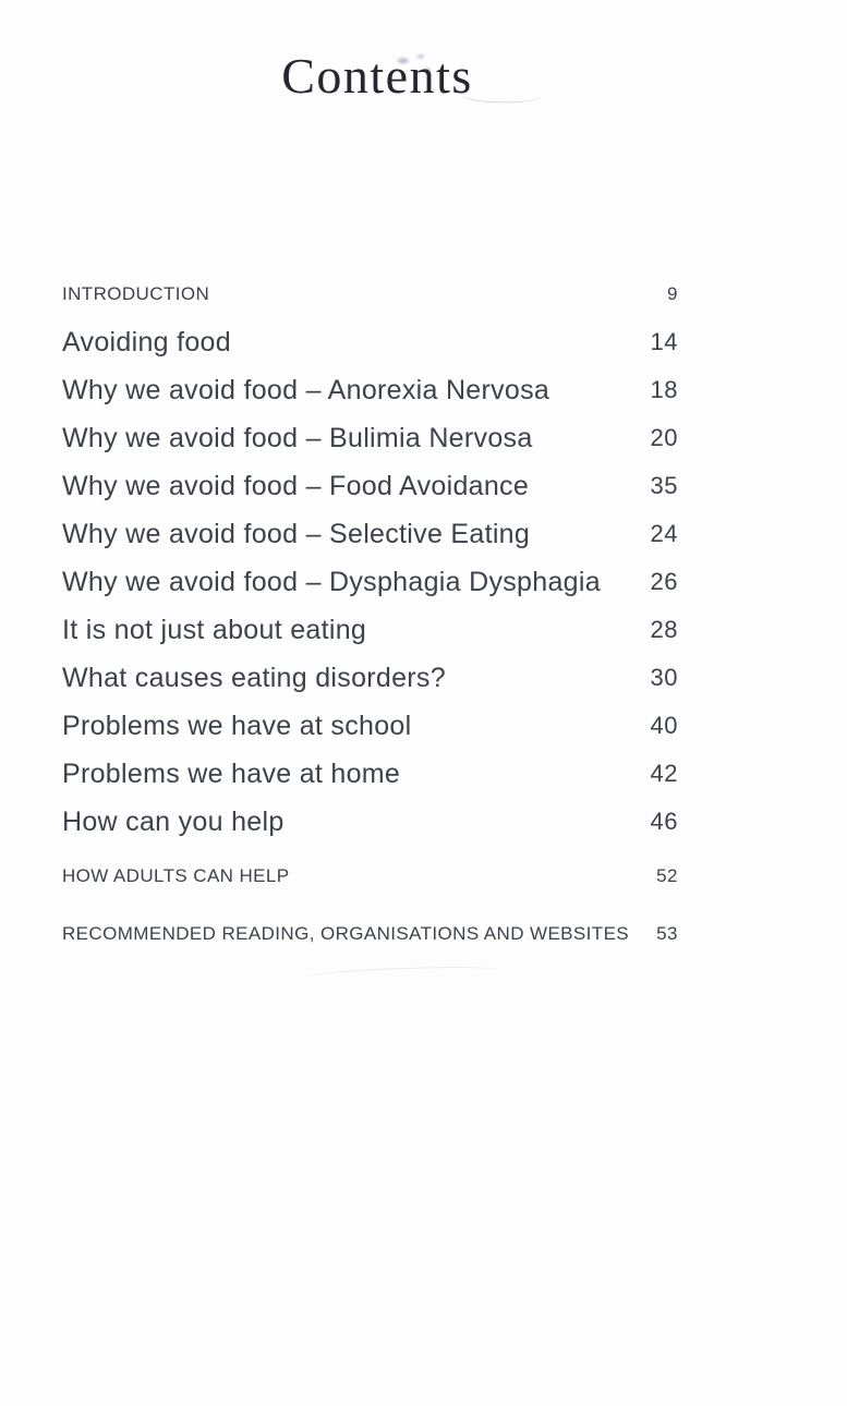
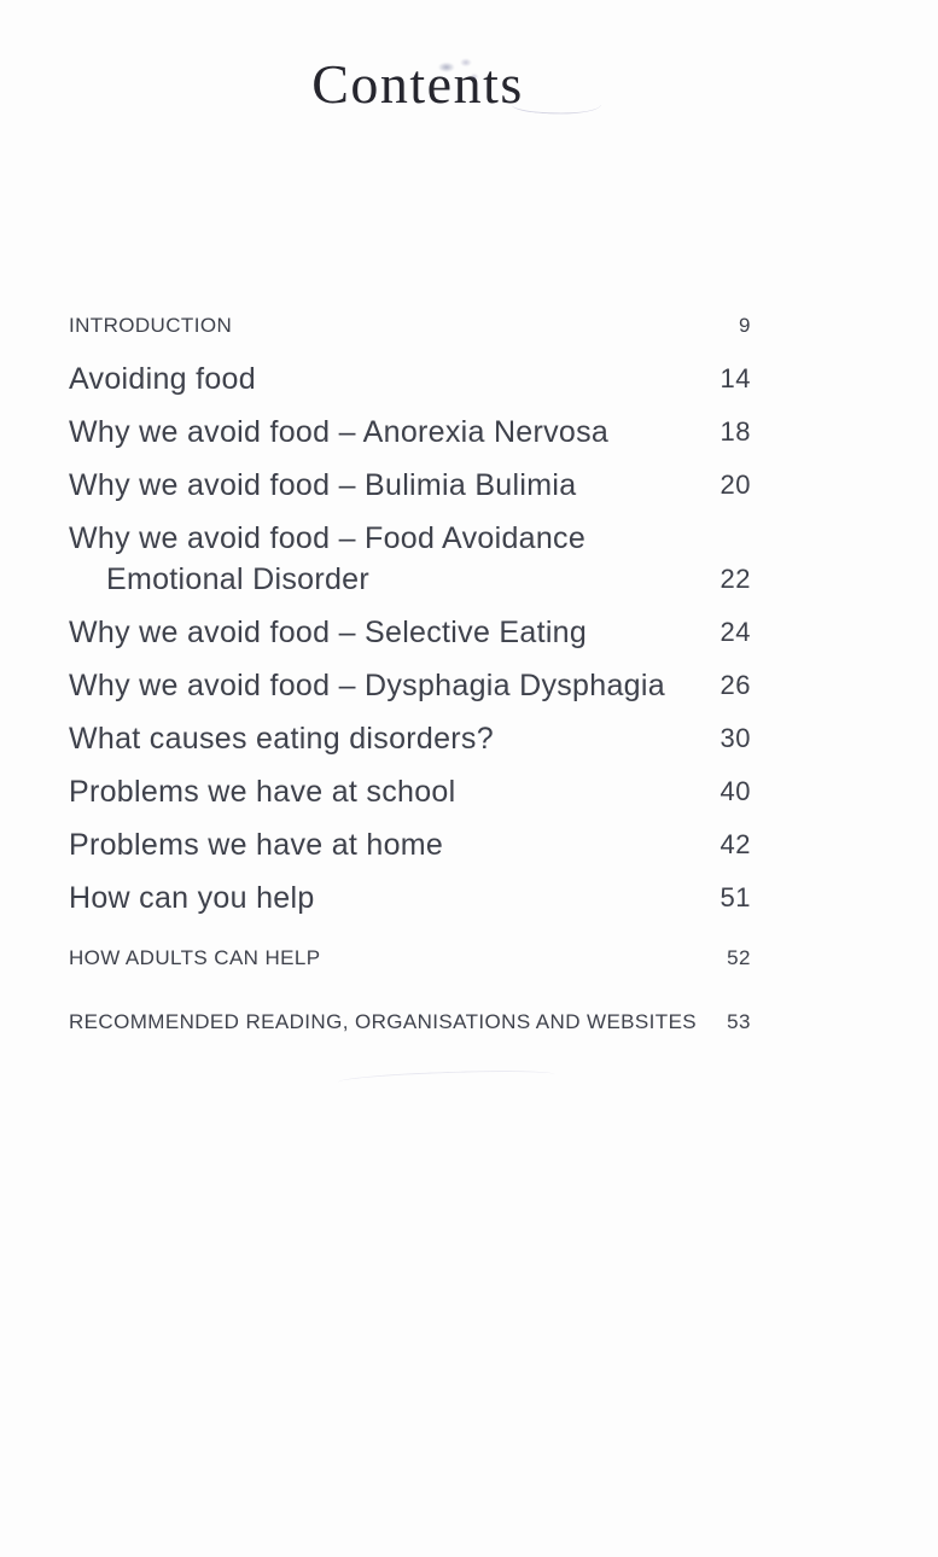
  Contts
  INTRODUCTION
  9
  Avoiding food
  14
  Why we avoid food – Anorexia Nervosa
  18
- Why we avoid food – Bulimia Nervosa
+ Why we avoid food – Bulimia Bulimia
  20
  Why we avoid food – Food Avoidance
+ Emotional Disorder
- 35
+ 22
  Why we avoid food – Selective Eating
  24
  Why we avoid food – Dysphagia Dysphagia
  26
- It is not just about eating
- 28
  What causes eating disorders?
  30
  Problems we have at school
  40
  Problems we have at home
  42
  How can you help
- 46
+ 51
  HOW ADULTS CAN HELP
  52
  RECOMMENDED READING, ORGANISATIONS AND WEBSITES
  53
